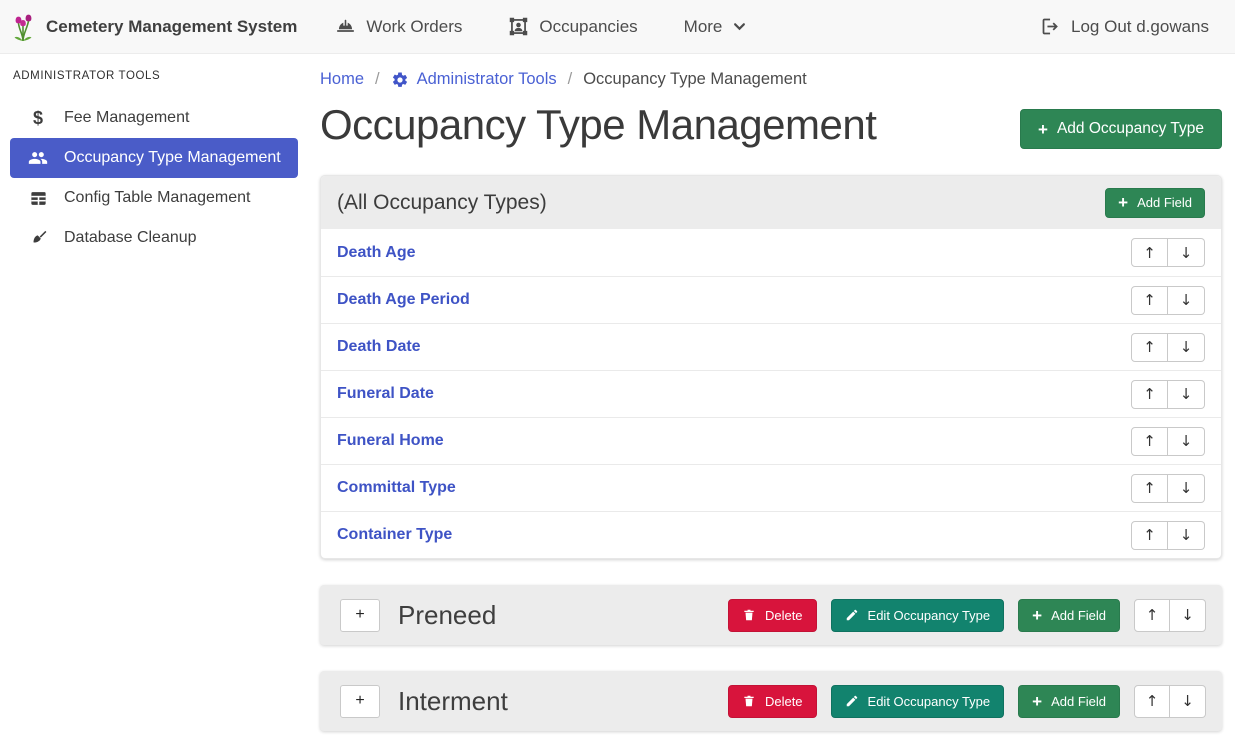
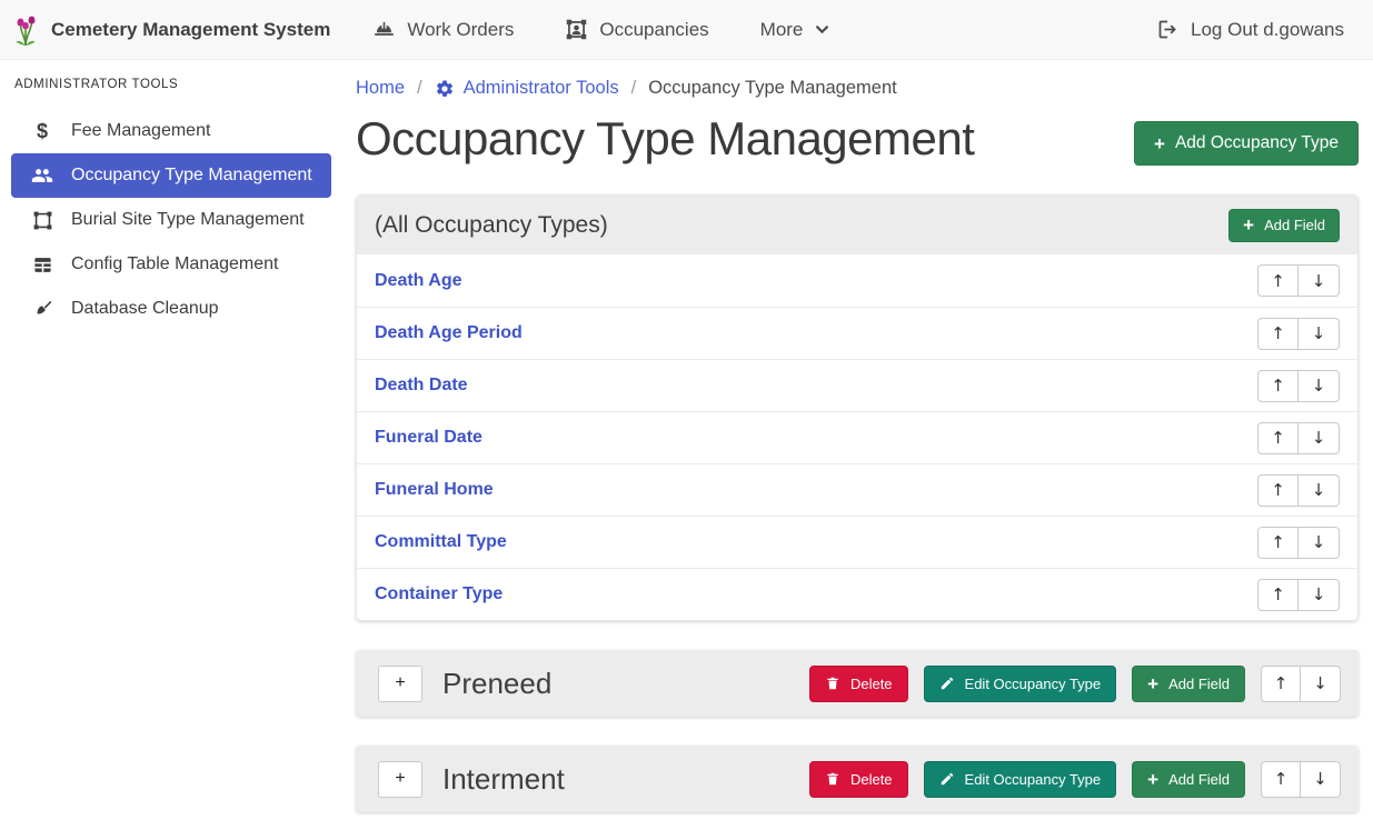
  Cemetery Management System
  Work Orders
  Occupancies
  More
  Log Out d.gowans
  ADMINISTRATOR TOOLS
  $
  Fee Management
  Occupancy Type Management
+ Burial Site Type Management
  Config Table Management
  Database Cleanup
  Home
  /
  Administrator Tools
  /
  Occupancy Type Management
  Occupancy Type Management
  +
  Add Occupancy Type
  (All Occupancy Types)
  +
  Add Field
  Death Age
  ↑
  ↓
  Death Age Period
  ↑
  ↓
  Death Date
  ↑
  ↓
  Funeral Date
  ↑
  ↓
  Funeral Home
  ↑
  ↓
  Committal Type
  ↑
  ↓
  Container Type
  ↑
  ↓
  +
  Preneed
  Delete
  Edit Occupancy Type
  +
  Add Field
  ↑
  ↓
  +
  Interment
  Delete
  Edit Occupancy Type
  +
  Add Field
  ↑
  ↓
